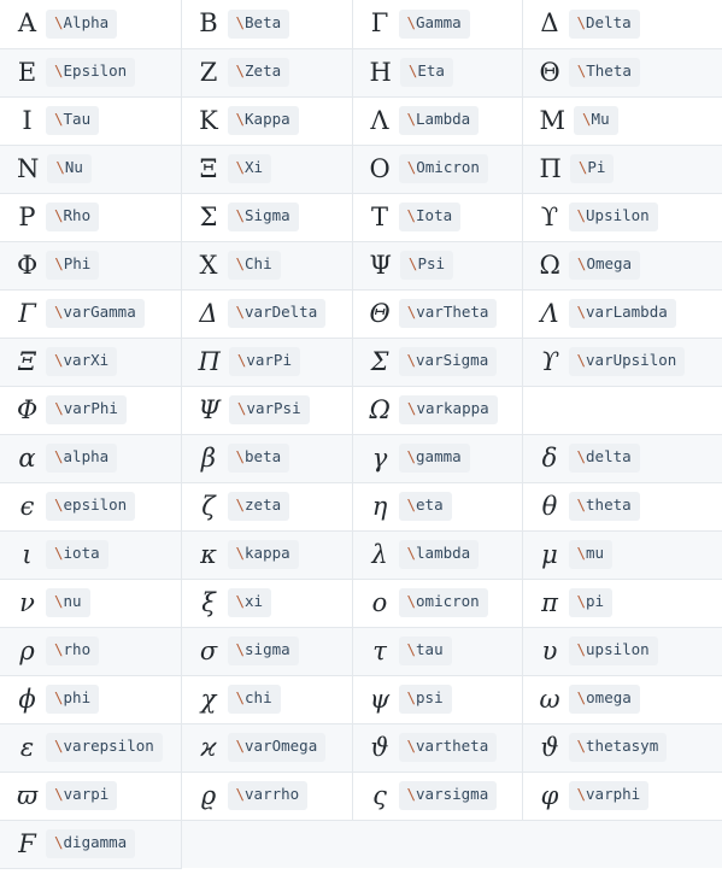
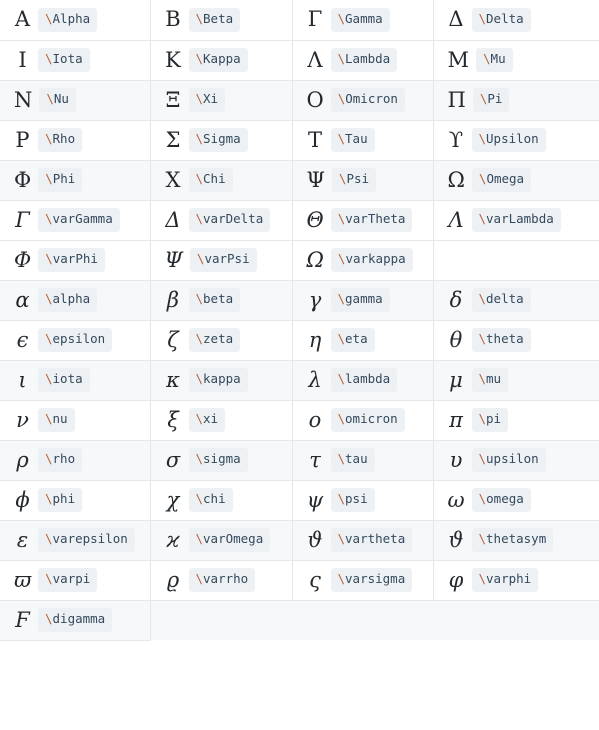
  Α \Alpha	Β \Beta	Γ \Gamma	Δ \Delta
- Ε \Epsilon	Ζ \Zeta	Η \Eta	Θ \Theta
- Ι \Tau	Κ \Kappa	Λ \Lambda	Μ \Mu
+ Ι \Iota	Κ \Kappa	Λ \Lambda	Μ \Mu
  Ν \Nu	Ξ \Xi	Ο \Omicron	Π \Pi
- Ρ \Rho	Σ \Sigma	Τ \Iota	ϒ \Upsilon
+ Ρ \Rho	Σ \Sigma	Τ \Tau	ϒ \Upsilon
  Φ \Phi	Χ \Chi	Ψ \Psi	Ω \Omega
  Γ \varGamma	Δ \varDelta	Θ \varTheta	Λ \varLambda
- Ξ \varXi	Π \varPi	Σ \varSigma	ϒ \varUpsilon
  Φ \varPhi	Ψ \varPsi	Ω \varkappa
  α \alpha	β \beta	γ \gamma	δ \delta
  ϵ \epsilon	ζ \zeta	η \eta	θ \theta
  ι \iota	κ \kappa	λ \lambda	μ \mu
  ν \nu	ξ \xi	ο \omicron	π \pi
  ρ \rho	σ \sigma	τ \tau	υ \upsilon
  ϕ \phi	χ \chi	ψ \psi	ω \omega
  ε \varepsilon	ϰ \varOmega	ϑ \vartheta	ϑ \thetasym
  ϖ \varpi	ϱ \varrho	ς \varsigma	φ \varphi
  Ϝ \digamma
